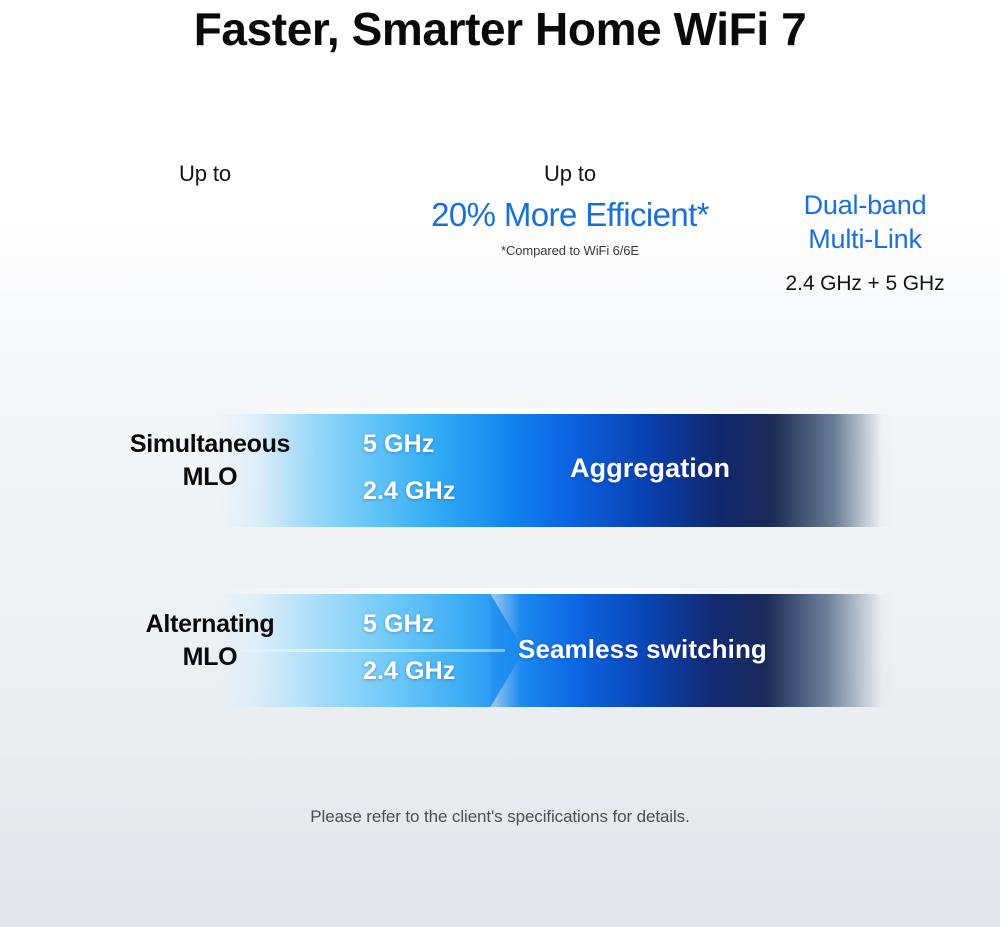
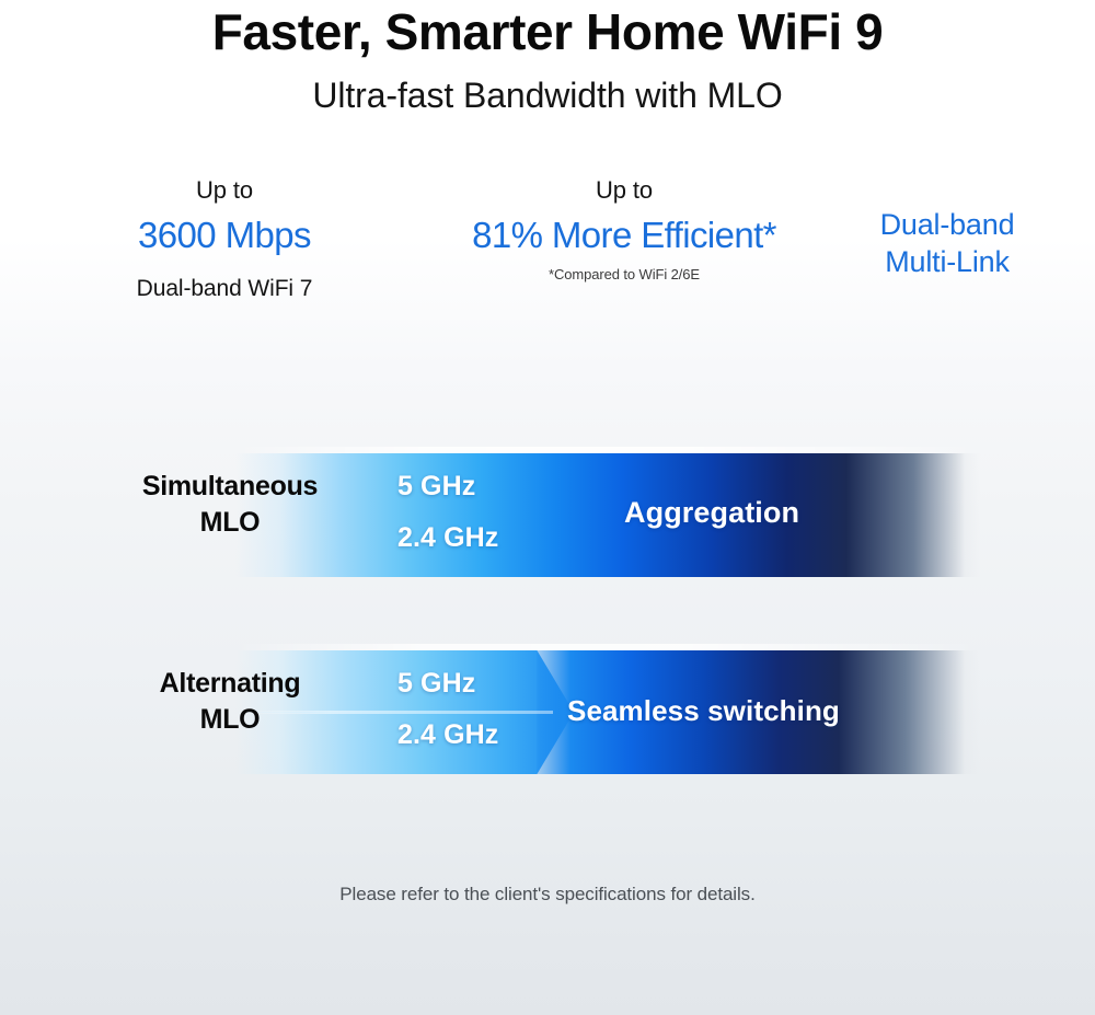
- Faster, Smarter Home WiFi 7
+ Faster, Smarter Home WiFi 9
+ Ultra-fast Bandwidth with MLO
  Up to
+ 3600 Mbps
+ Dual-band WiFi 7
  Up to
- 20% More Efficient*
+ 81% More Efficient*
- *Compared to WiFi 6/6E
+ *Compared to WiFi 2/6E
  Dual-band
  Multi-Link
- 2.4 GHz + 5 GHz
  Simultaneous
  MLO
  5 GHz
  2.4 GHz
  Aggregation
  Alternating
  MLO
  5 GHz
  2.4 GHz
  Seamless switching
  Please refer to the client's specifications for details.
